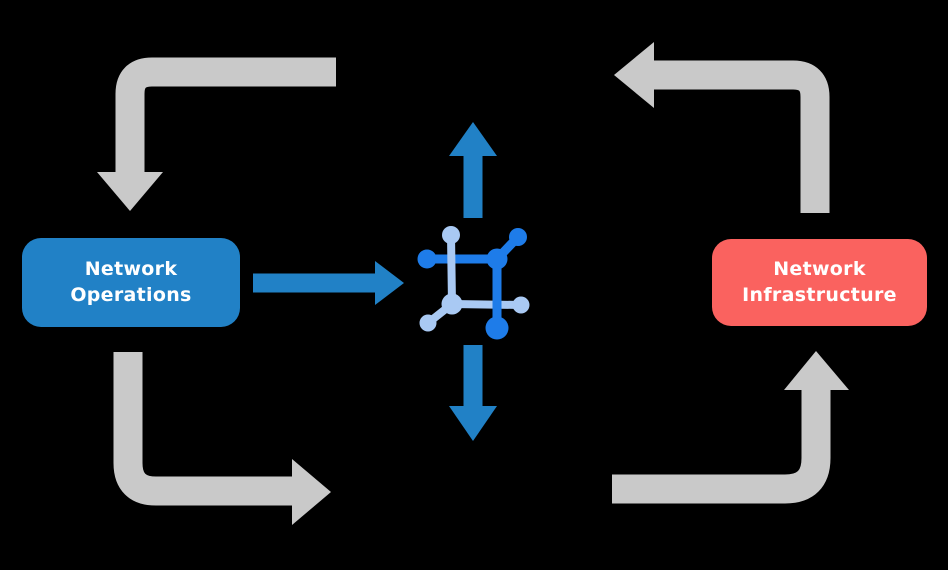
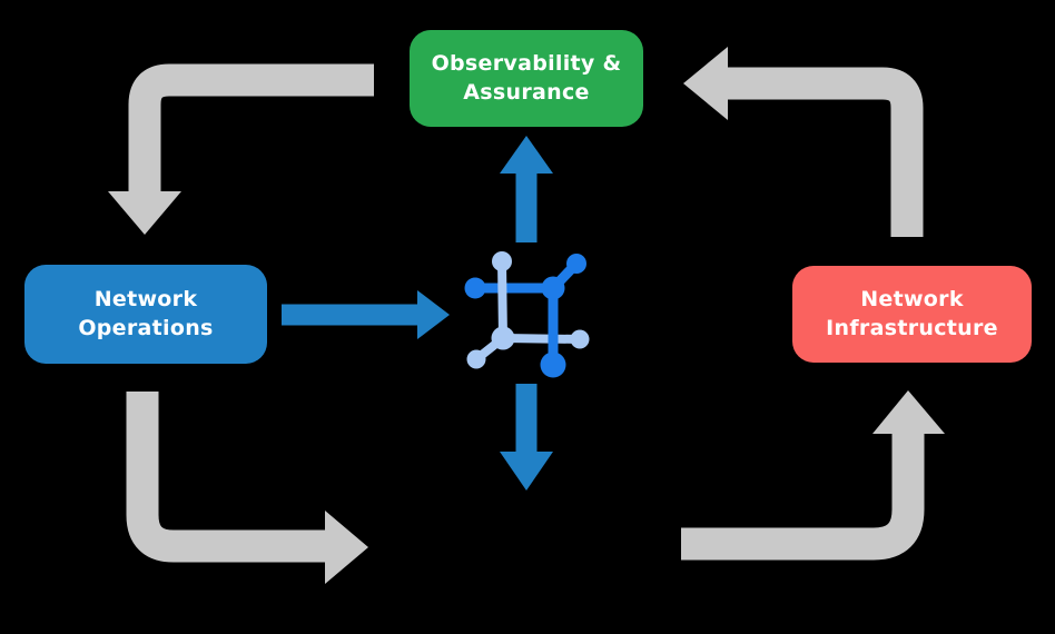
+ Observability &
+ Assurance
  Network
  Operations
  Network
  Infrastructure
